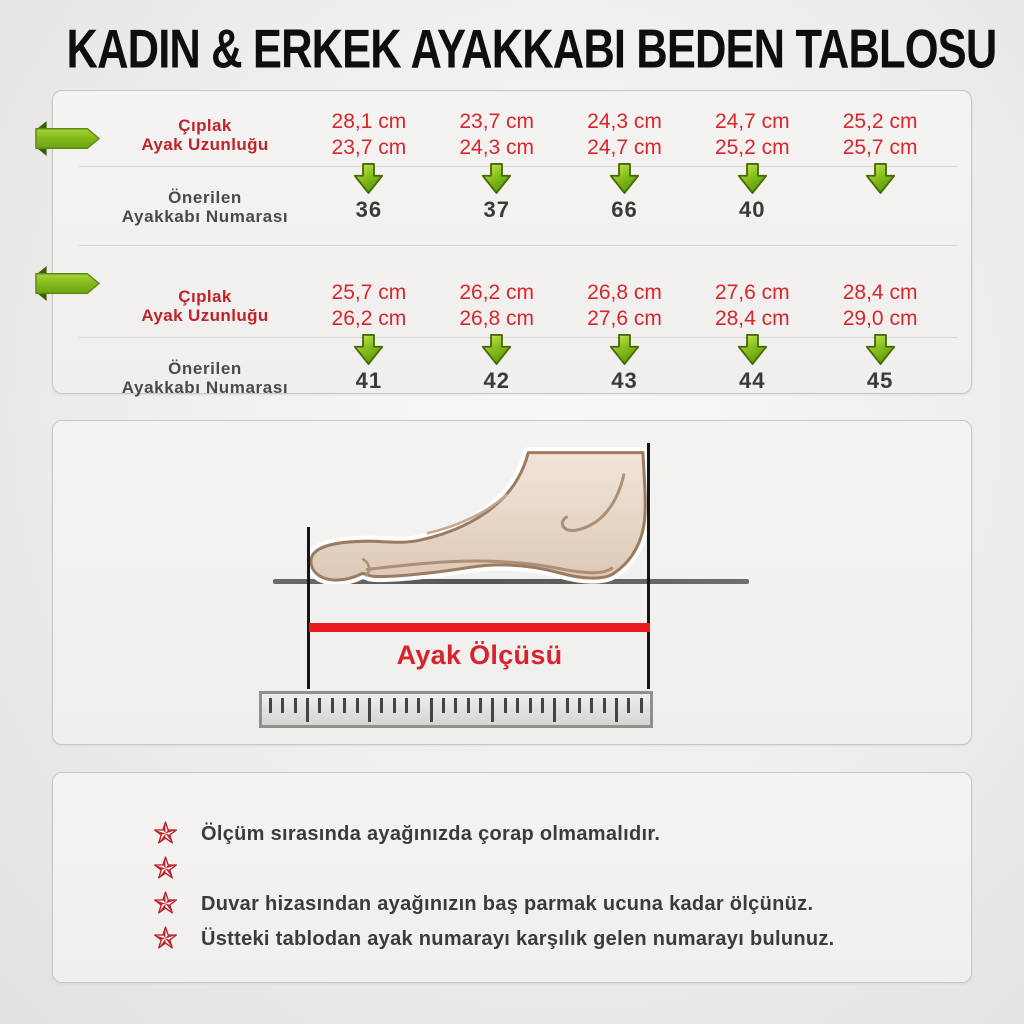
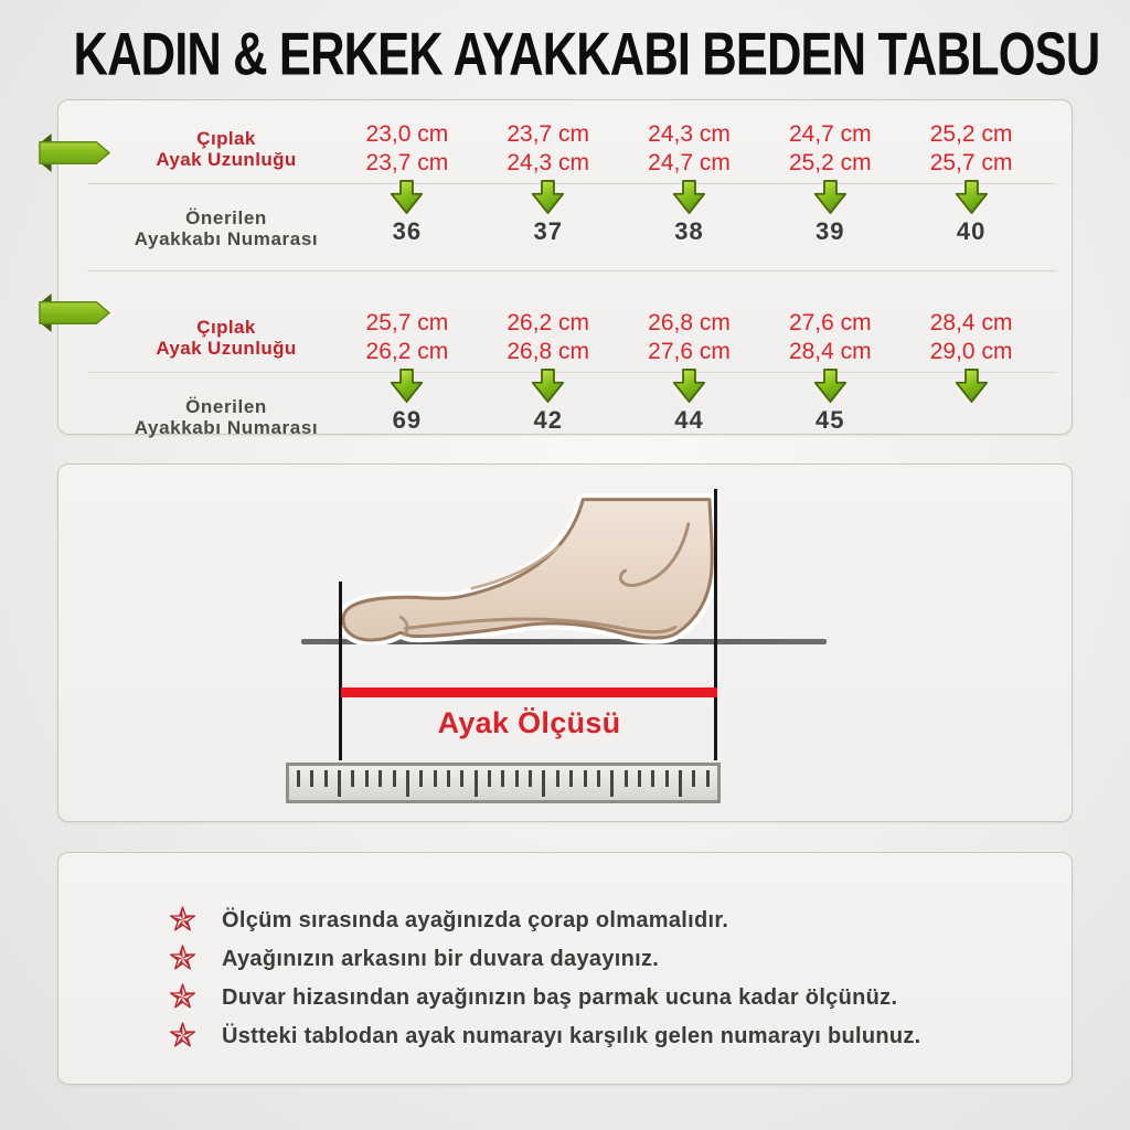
  KADIN & ERKEK AYAKKABI BEDEN TABLOSU
  Çıplak
  Ayak Uzunluğu
- 28,1 cm
+ 23,0 cm
  23,7 cm
  23,7 cm
  24,3 cm
  24,3 cm
  24,7 cm
  24,7 cm
  25,2 cm
  25,2 cm
  25,7 cm
  Önerilen
  Ayakkabı Numarası
  36
  37
+ 38
- 66
+ 39
  40
  Çıplak
  Ayak Uzunluğu
  25,7 cm
  26,2 cm
  26,2 cm
  26,8 cm
  26,8 cm
  27,6 cm
  27,6 cm
  28,4 cm
  28,4 cm
  29,0 cm
  Önerilen
  Ayakkabı Numarası
- 41
+ 69
  42
- 43
  44
  45
  Ayak Ölçüsü
  Ölçüm sırasında ayağınızda çorap olmamalıdır.
+ Ayağınızın arkasını bir duvara dayayınız.
  Duvar hizasından ayağınızın baş parmak ucuna kadar ölçünüz.
  Üstteki tablodan ayak numarayı karşılık gelen numarayı bulunuz.
